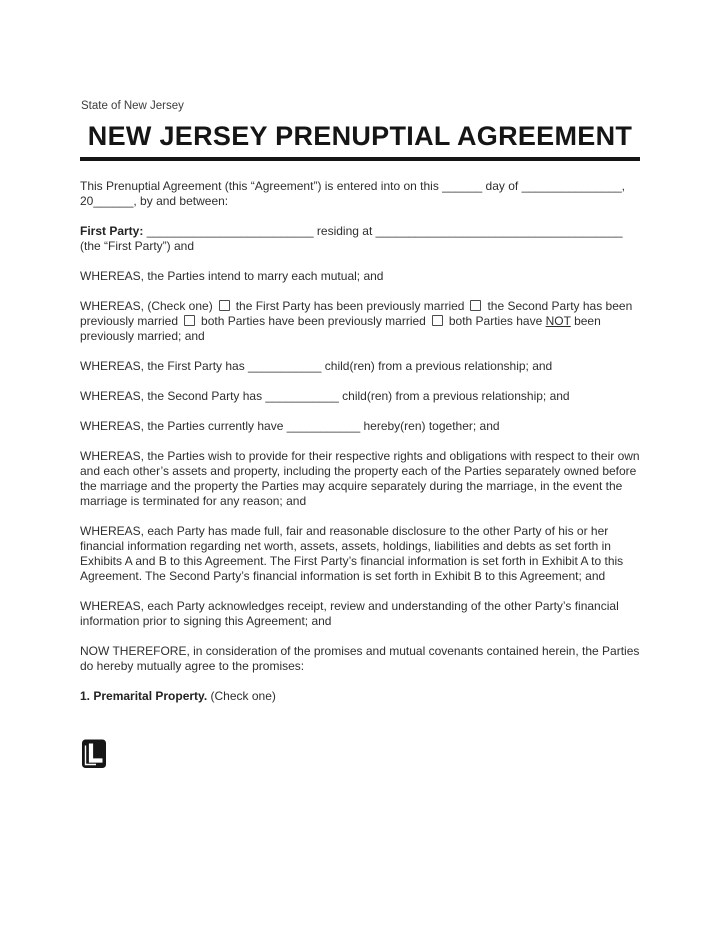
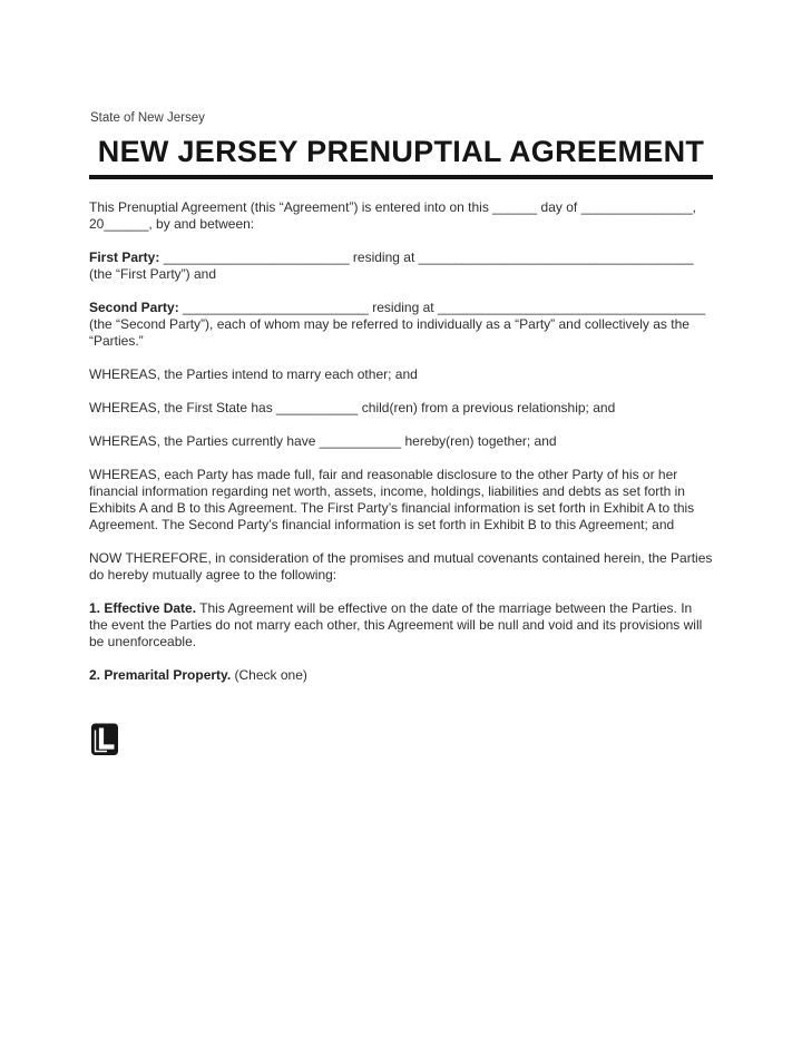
  State of New Jersey
  NEW JERSEY PRENUPTIAL AGREEMENT
  This Prenuptial Agreement (this “Agreement”) is entered into on this ______ day of _______________, 20______, by and between:
  First Party: _________________________ residing at _____________________________________
  (the “First Party”) and
+ Second Party: _________________________ residing at ____________________________________
+ (the “Second Party”), each of whom may be referred to individually as a “Party” and collectively as the “Parties.”
- WHEREAS, the Parties intend to marry each mutual; and
+ WHEREAS, the Parties intend to marry each other; and
- WHEREAS, (Check one) the First Party has been previously married the Second Party has been previously married both Parties have been previously married both Parties have NOT been previously married; and
- WHEREAS, the First Party has ___________ child(ren) from a previous relationship; and
+ WHEREAS, the First State has ___________ child(ren) from a previous relationship; and
- WHEREAS, the Second Party has ___________ child(ren) from a previous relationship; and
  WHEREAS, the Parties currently have ___________ hereby(ren) together; and
- WHEREAS, the Parties wish to provide for their respective rights and obligations with respect to their own and each other’s assets and property, including the property each of the Parties separately owned before the marriage and the property the Parties may acquire separately during the marriage, in the event the marriage is terminated for any reason; and
- WHEREAS, each Party has made full, fair and reasonable disclosure to the other Party of his or her financial information regarding net worth, assets, assets, holdings, liabilities and debts as set forth in Exhibits A and B to this Agreement. The First Party’s financial information is set forth in Exhibit A to this Agreement. The Second Party’s financial information is set forth in Exhibit B to this Agreement; and
+ WHEREAS, each Party has made full, fair and reasonable disclosure to the other Party of his or her financial information regarding net worth, assets, income, holdings, liabilities and debts as set forth in Exhibits A and B to this Agreement. The First Party’s financial information is set forth in Exhibit A to this Agreement. The Second Party’s financial information is set forth in Exhibit B to this Agreement; and
- WHEREAS, each Party acknowledges receipt, review and understanding of the other Party’s financial information prior to signing this Agreement; and
- NOW THEREFORE, in consideration of the promises and mutual covenants contained herein, the Parties do hereby mutually agree to the promises:
+ NOW THEREFORE, in consideration of the promises and mutual covenants contained herein, the Parties do hereby mutually agree to the following:
+ 1. Effective Date. This Agreement will be effective on the date of the marriage between the Parties. In the event the Parties do not marry each other, this Agreement will be null and void and its provisions will be unenforceable.
- 1. Premarital Property. (Check one)
+ 2. Premarital Property. (Check one)
